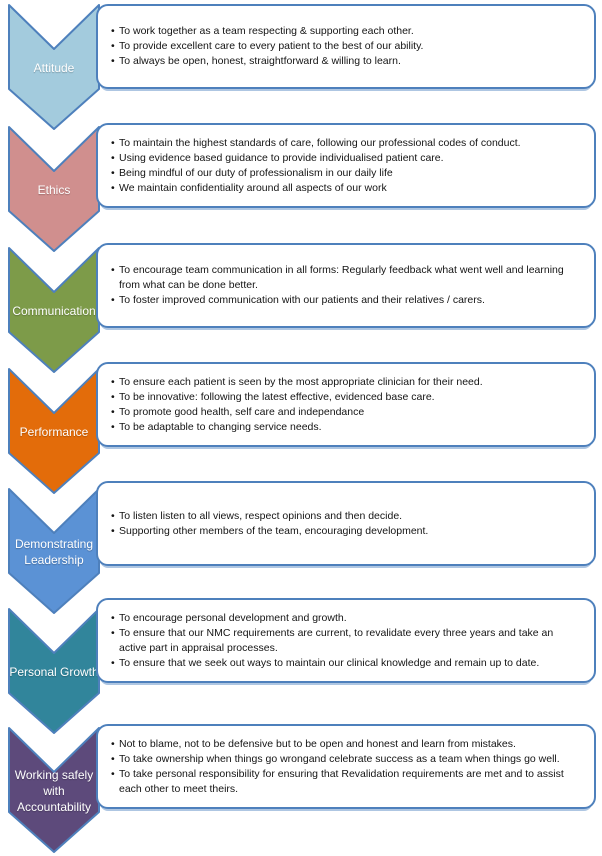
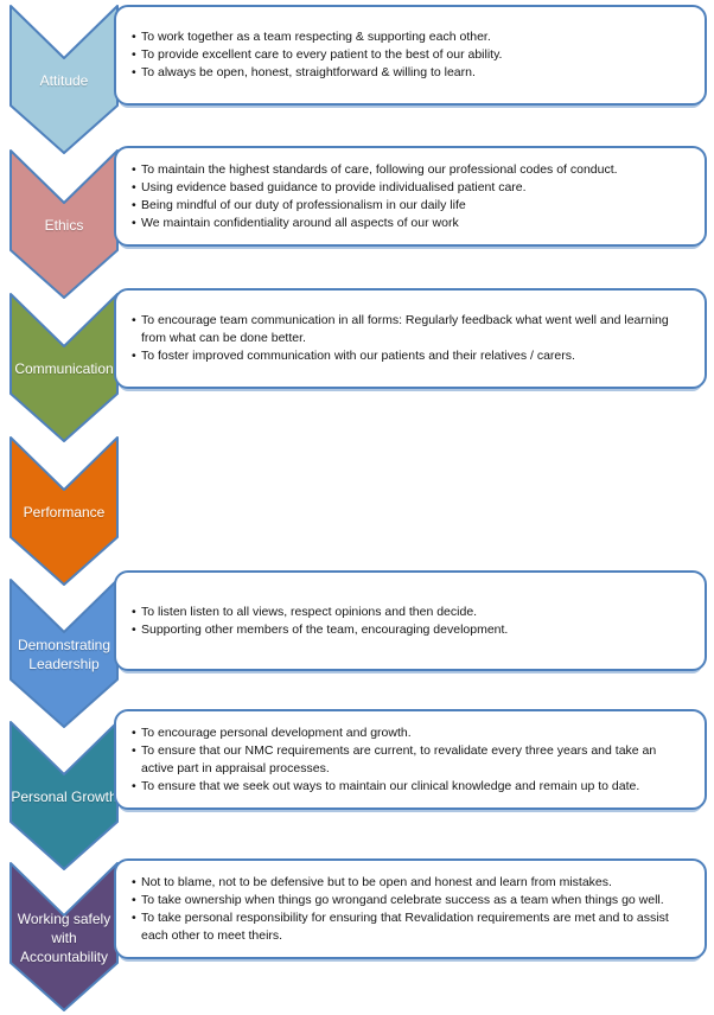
  Attitude
  To work together as a team respecting & supporting each other.
  To provide excellent care to every patient to the best of our ability.
  To always be open, honest, straightforward & willing to learn.
  Ethics
  To maintain the highest standards of care, following our professional codes of conduct.
  Using evidence based guidance to provide individualised patient care.
  Being mindful of our duty of professionalism in our daily life
  We maintain confidentiality around all aspects of our work
  Communication
  To encourage team communication in all forms: Regularly feedback what went well and learning from what can be done better.
  To foster improved communication with our patients and their relatives / carers.
  Performance
- To ensure each patient is seen by the most appropriate clinician for their need.
- To be innovative: following the latest effective, evidenced base care.
- To promote good health, self care and independance
- To be adaptable to changing service needs.
  Demonstrating Leadership
  To listen listen to all views, respect opinions and then decide.
  Supporting other members of the team, encouraging development.
  Personal Growt
  To encourage personal development and growth.
  To ensure that our NMC requirements are current, to revalidate every three years and take an active part in appraisal processes.
  To ensure that we seek out ways to maintain our clinical knowledge and remain up to date.
  Working safely with Accountability
  Not to blame, not to be defensive but to be open and honest and learn from mistakes.
  To take ownership when things go wrongand celebrate success as a team when things go well.
  To take personal responsibility for ensuring that Revalidation requirements are met and to assist each other to meet theirs.
